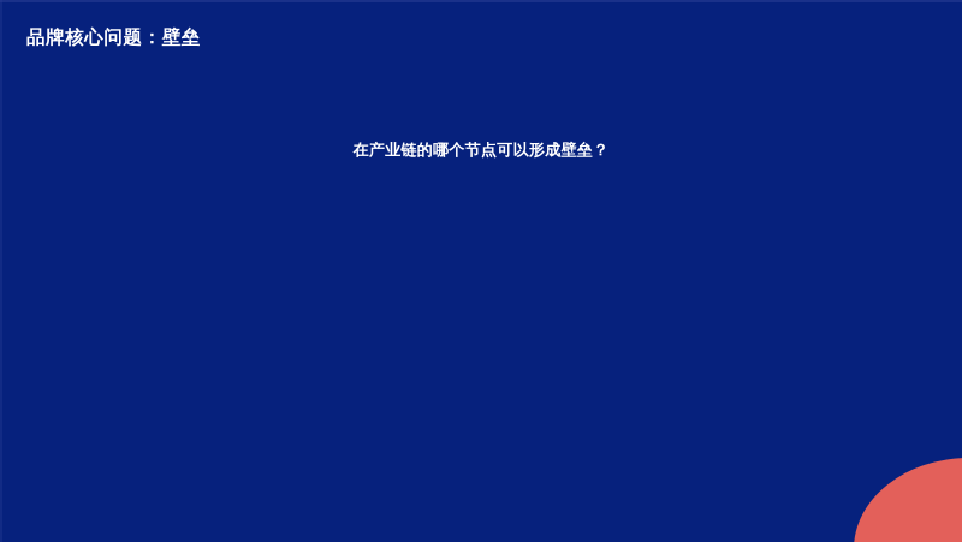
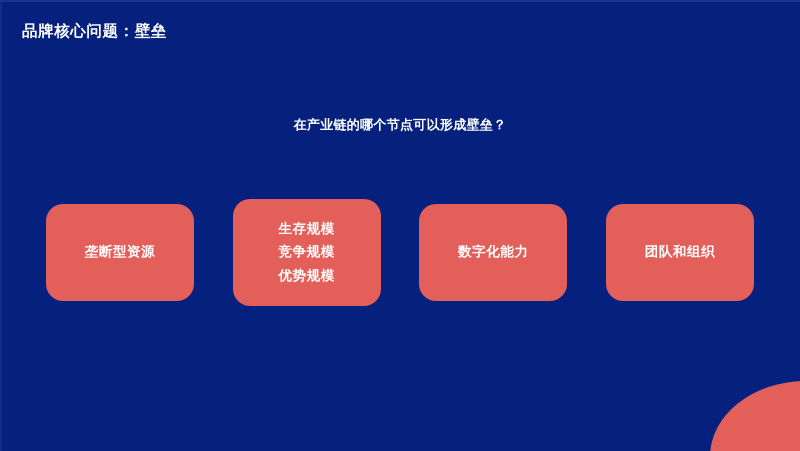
  品牌核心问题：壁垒
  在产业链的哪个节点可以形成壁垒？
+ 垄断型资源
+ 生存规模
+ 竞争规模
+ 优势规模
+ 数字化能力
+ 团队和组织
